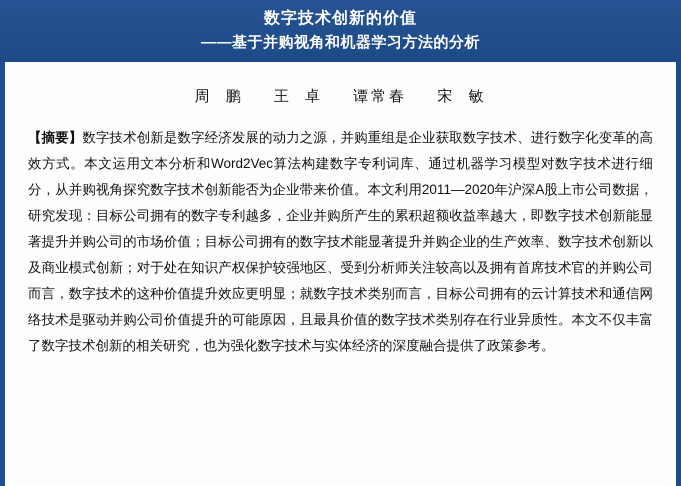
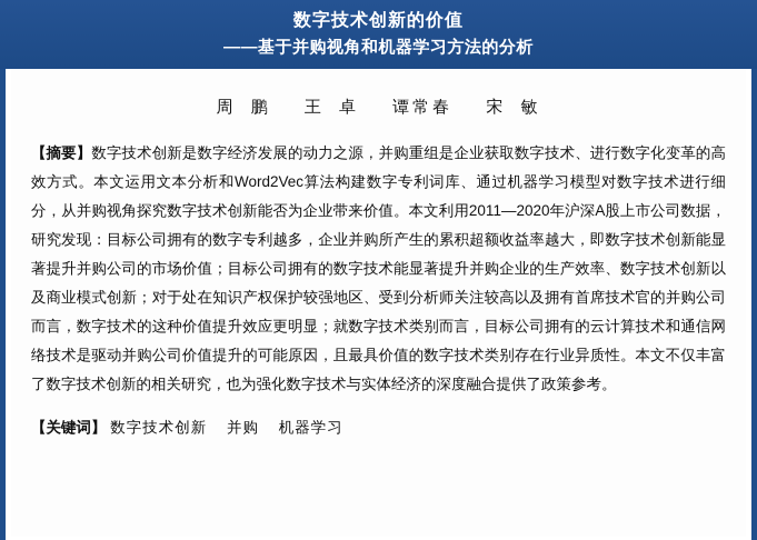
  数字技术创新的价值
  ——基于并购视角和机器学习方法的分析
  周 鹏 王 卓 谭常春 宋 敏
  【摘要】数字技术创新是数字经济发展的动力之源，并购重组是企业获取数字技术、进行数字化变革的高效方式。本文运用文本分析和Word2Vec算法构建数字专利词库、通过机器学习模型对数字技术进行细分，从并购视角探究数字技术创新能否为企业带来价值。本文利用2011—2020年沪深A股上市公司数据，研究发现：目标公司拥有的数字专利越多，企业并购所产生的累积超额收益率越大，即数字技术创新能显著提升并购公司的市场价值；目标公司拥有的数字技术能显著提升并购企业的生产效率、数字技术创新以及商业模式创新；对于处在知识产权保护较强地区、受到分析师关注较高以及拥有首席技术官的并购公司而言，数字技术的这种价值提升效应更明显；就数字技术类别而言，目标公司拥有的云计算技术和通信网络技术是驱动并购公司价值提升的可能原因，且最具价值的数字技术类别存在行业异质性。本文不仅丰富了数字技术创新的相关研究，也为强化数字技术与实体经济的深度融合提供了政策参考。
+ 【关键词】 数字技术创新 并购 机器学习
